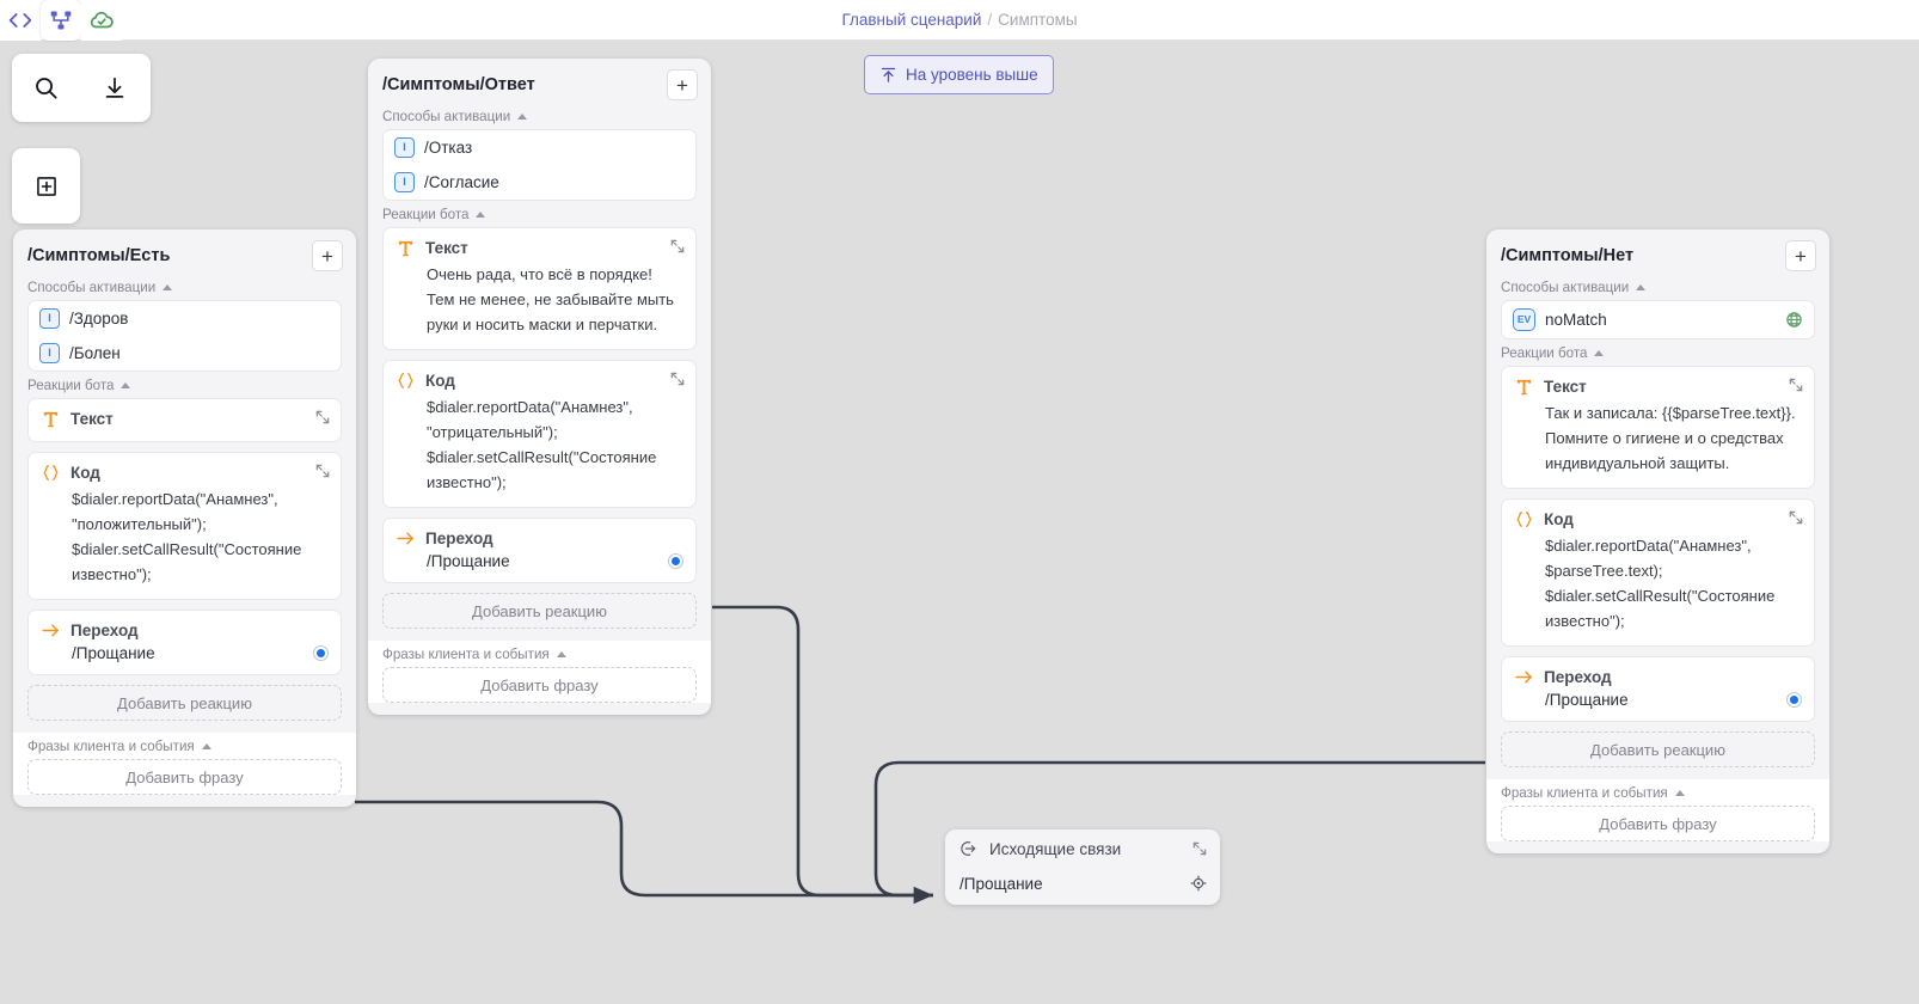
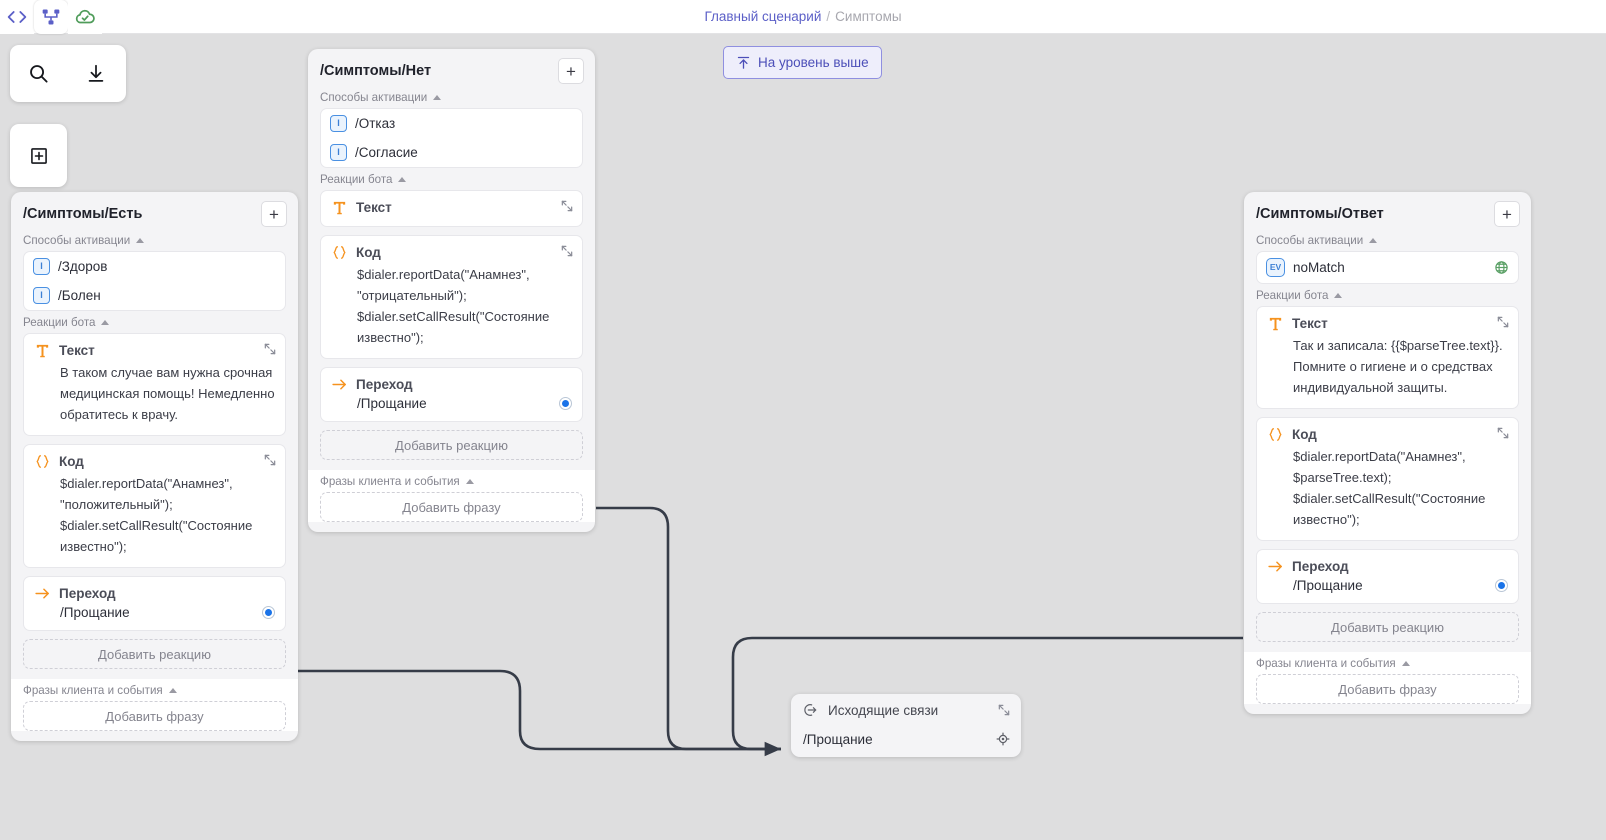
  Главный сценарий
  /
  Симптомы
  На уровень выше
  /Симптомы/Есть
  +
  Способы активации
  I
  /Здоров
  I
  /Болен
  Реакции бота
  Текст
+ В таком случае вам нужна срочная медицинская помощь! Немедленно обратитесь к врачу.
  Код
  $dialer.reportData("Анамнез", "положительный");
  $dialer.setCallResult("Состояние известно");
  Переход
  /Прощание
  Добавить реакцию
  Фразы клиента и события
  Добавить фразу
- /Симптомы/Ответ
+ /Симптомы/Нет
  +
  Способы активации
  I
  /Отказ
  I
  /Согласие
  Реакции бота
  Текст
- Очень рада, что всё в порядке! Тем не менее, не забывайте мыть руки и носить маски и перчатки.
  Код
  $dialer.reportData("Анамнез", "отрицательный");
  $dialer.setCallResult("Состояние известно");
  Переход
  /Прощание
  Добавить реакцию
  Фразы клиента и события
  Добавить фразу
- /Симптомы/Нет
+ /Симптомы/Ответ
  +
  Способы активации
  EV
  noMatch
  Реакции бота
  Текст
  Так и записала: {{$parseTree.text}}. Помните о гигиене и о средствах индивидуальной защиты.
  Код
  $dialer.reportData("Анамнез", $parseTree.text);
  $dialer.setCallResult("Состояние известно");
  Переход
  /Прощание
  Добавить реакцию
  Фразы клиента и события
  Добавить фразу
  Исходящие связи
  /Прощание
